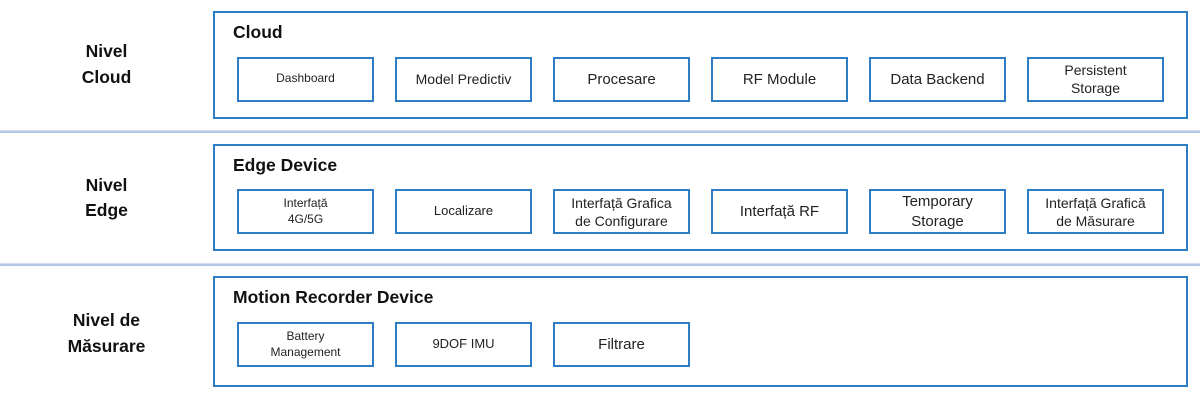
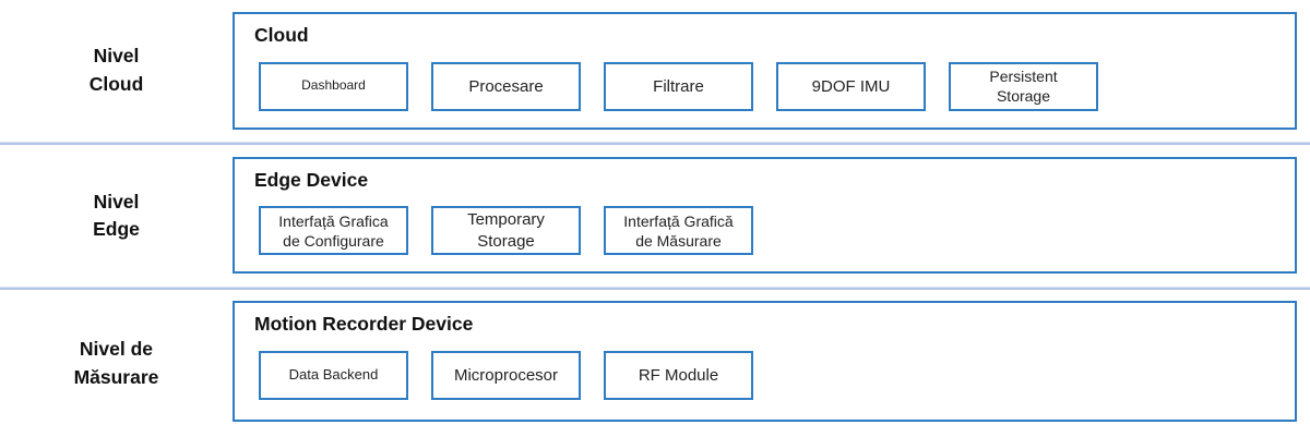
  Nivel
  Cloud
  Cloud
  Dashboard
- Model Predictiv
  Procesare
- RF Module
+ Filtrare
- Data Backend
+ 9DOF IMU
  Persistent
  Storage
  Nivel
  Edge
  Edge Device
- Interfață
- 4G/5G
- Localizare
  Interfață Grafica
  de Configurare
- Interfață RF
  Temporary
  Storage
  Interfață Grafică
  de Măsurare
  Nivel de
  Măsurare
  Motion Recorder Device
- Battery
- Management
- 9DOF IMU
+ Data Backend
+ Microprocesor
- Filtrare
+ RF Module
